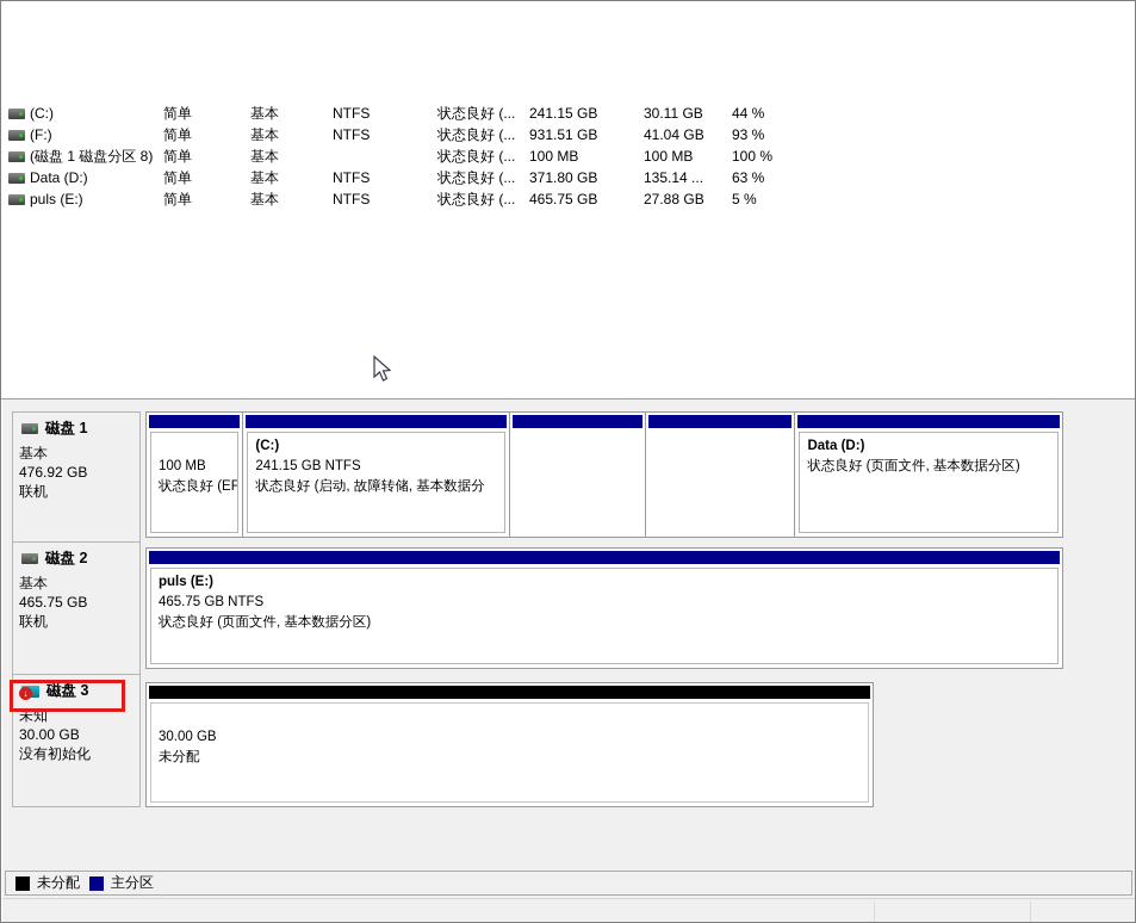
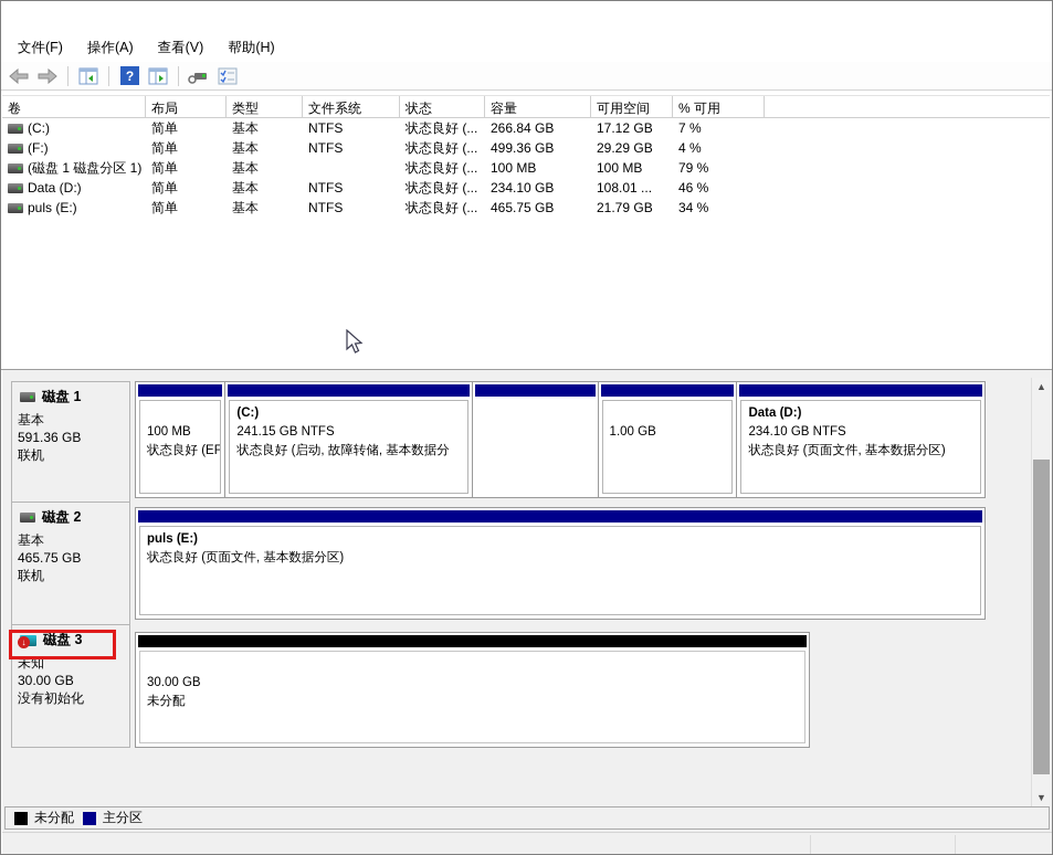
+ 文件(F)
+ 操作(A)
+ 查看(V)
+ 帮助(H)
+ ?
+ 卷
+ 布局
+ 类型
+ 文件系统
+ 状态
+ 容量
+ 可用空间
+ % 可用
  (C:)
  简单
  基本
  NTFS
  状态良好 (...
- 241.15 GB
+ 266.84 GB
- 30.11 GB
+ 17.12 GB
- 44 %
+ 7 %
  (F:)
  简单
  基本
  NTFS
  状态良好 (...
- 931.51 GB
+ 499.36 GB
- 41.04 GB
+ 29.29 GB
- 93 %
+ 4 %
- (磁盘 1 磁盘分区 8)
+ (磁盘 1 磁盘分区 1)
  简单
  基本
  状态良好 (...
  100 MB
  100 MB
- 100 %
+ 79 %
  Data (D:)
  简单
  基本
  NTFS
  状态良好 (...
- 371.80 GB
+ 234.10 GB
- 135.14 ...
+ 108.01 ...
- 63 %
+ 46 %
  puls (E:)
  简单
  基本
  NTFS
  状态良好 (...
  465.75 GB
- 27.88 GB
+ 21.79 GB
- 5 %
+ 34 %
  磁盘 1
  基本
- 476.92 GB
+ 591.36 GB
  联机
  100 MB
  状态良好 (EF
  (C:)
  241.15 GB NTFS
  状态良好 (启动, 故障转储, 基本数据分
+ 1.00 GB
  Data (D:)
+ 234.10 GB NTFS
  状态良好 (页面文件, 基本数据分区)
  磁盘 2
  基本
  465.75 GB
  联机
  puls (E:)
- 465.75 GB NTFS
  状态良好 (页面文件, 基本数据分区)
  ↓
  磁盘 3
  未知
  30.00 GB
  没有初始化
  30.00 GB
  未分配
+ ▲
+ ▼
  未分配
  主分区
